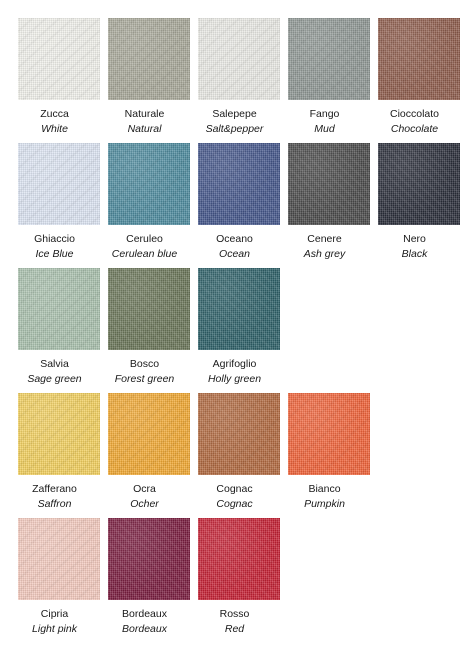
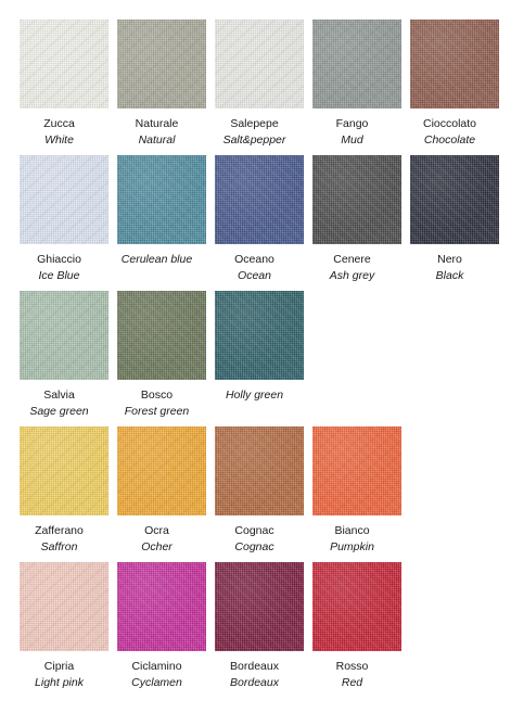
  Zucca
  White
  Naturale
  Natural
  Salepepe
  Salt&pepper
  Fango
  Mud
  Cioccolato
  Chocolate
  Ghiaccio
  Ice Blue
- Ceruleo
  Cerulean blue
  Oceano
  Ocean
  Cenere
  Ash grey
  Nero
  Black
  Salvia
  Sage green
  Bosco
  Forest green
- Agrifoglio
  Holly green
  Zafferano
  Saffron
  Ocra
  Ocher
  Cognac
  Cognac
  Bianco
  Pumpkin
  Cipria
  Light pink
+ Ciclamino
+ Cyclamen
  Bordeaux
  Bordeaux
  Rosso
  Red
